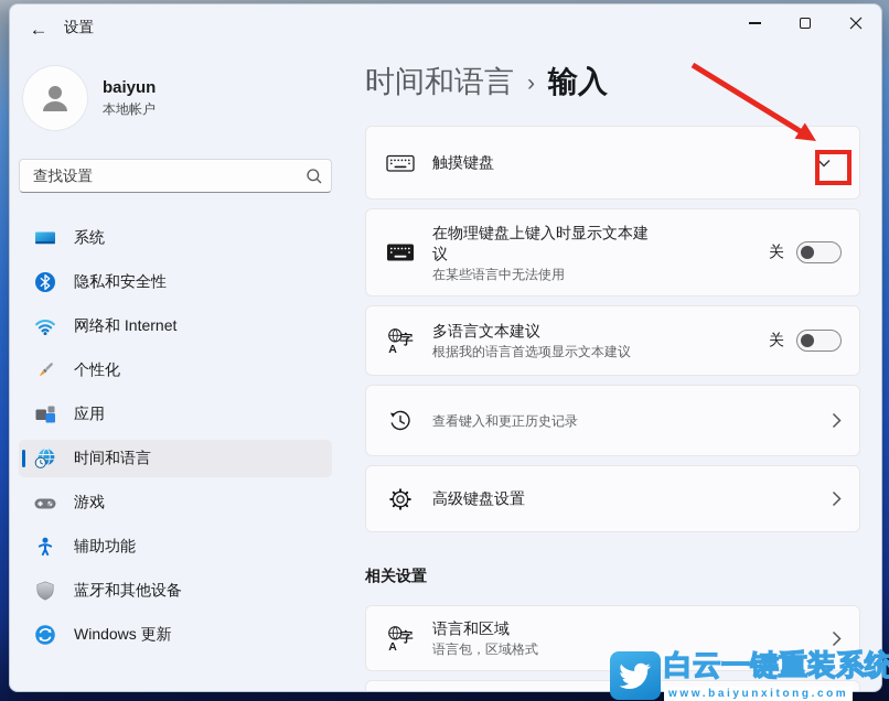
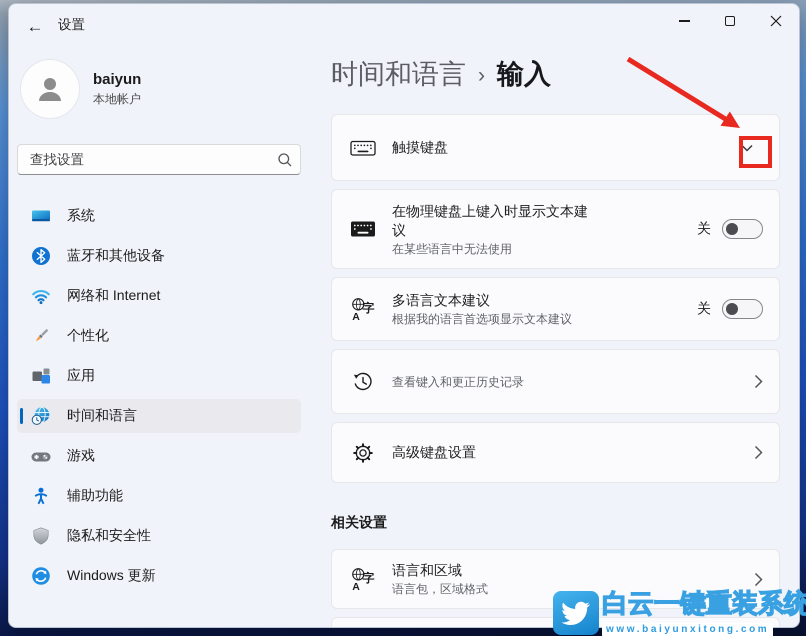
  ←
  设置
  baiyun
  本地帐户
  查找设置
  系统
- 隐私和安全性
+ 蓝牙和其他设备
  网络和 Internet
  个性化
  应用
  时间和语言
  游戏
  辅助功能
- 蓝牙和其他设备
+ 隐私和安全性
  Windows 更新
  时间和语言
  ›
  输入
  触摸键盘
  在物理键盘上键入时显示文本建议
  在某些语言中无法使用
  关
  字
  A
  多语言文本建议
  根据我的语言首选项显示文本建议
  关
  查看键入和更正历史记录
  高级键盘设置
  相关设置
  字
  A
  语言和区域
  语言包，区域格式
  白云一键重装系统
  www.baiyunxitong.com
